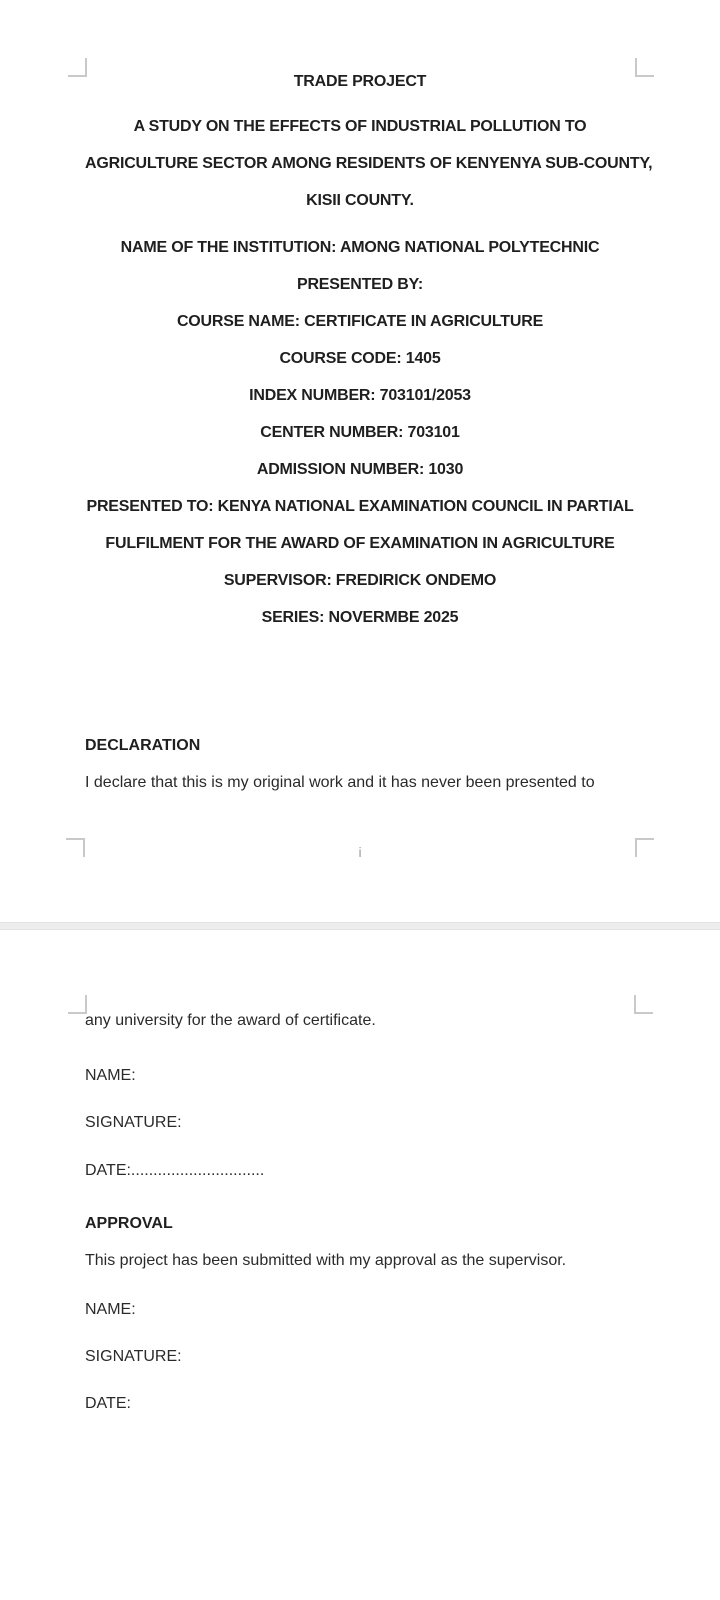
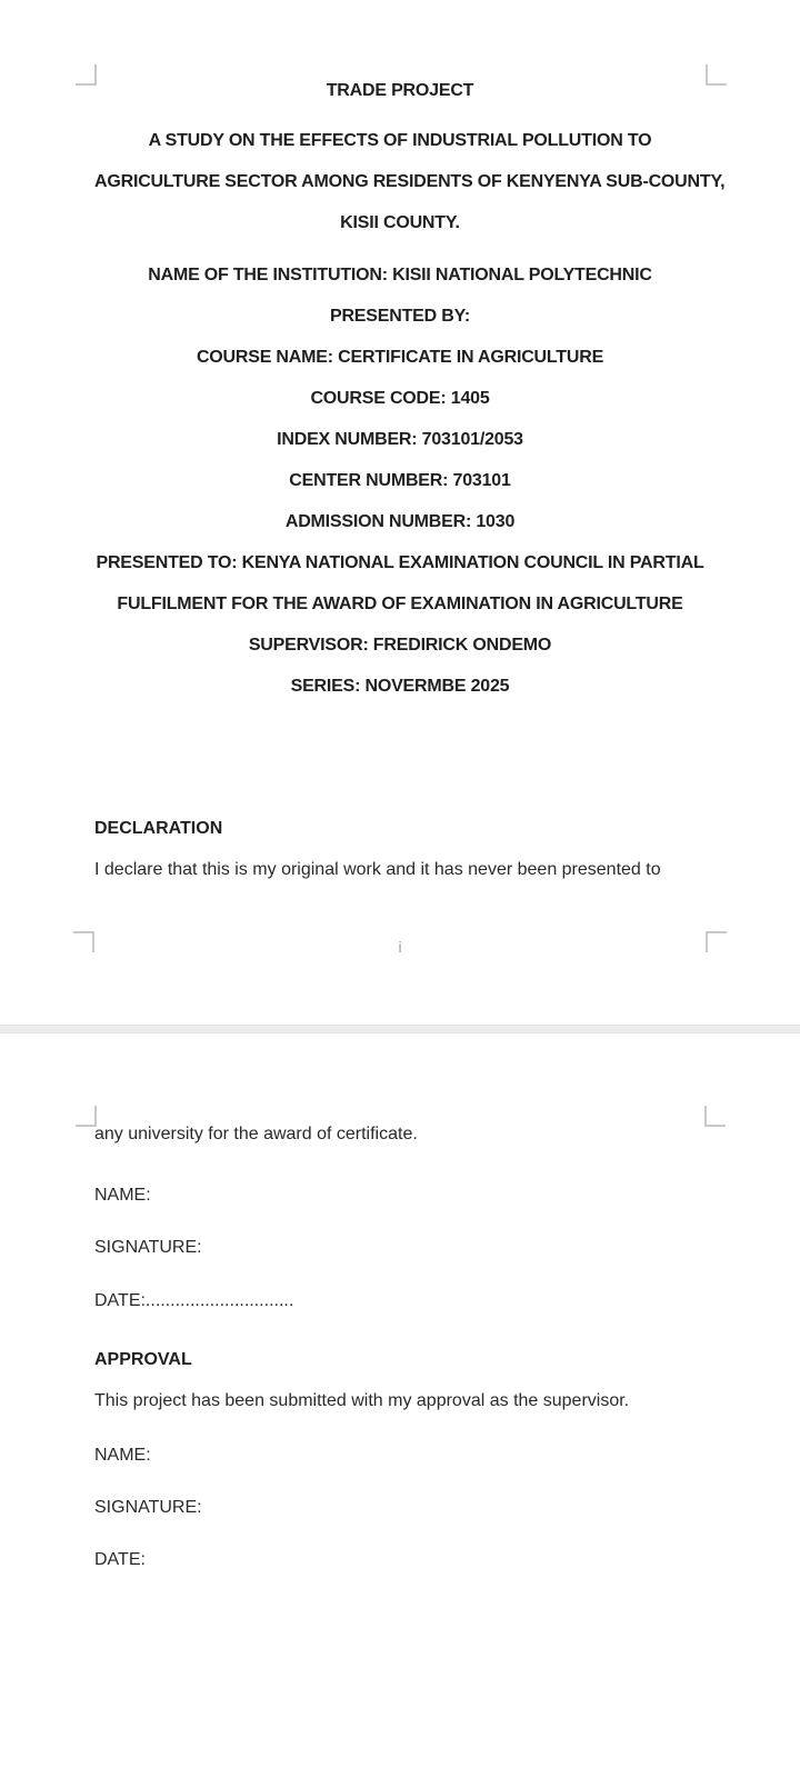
  TRADE PROJECT
  A STUDY ON THE EFFECTS OF INDUSTRIAL POLLUTION TO
  AGRICULTURE SECTOR AMONG RESIDENTS OF KENYENYA SUB-COUNTY,
  KISII COUNTY.
- NAME OF THE INSTITUTION: AMONG NATIONAL POLYTECHNIC
+ NAME OF THE INSTITUTION: KISII NATIONAL POLYTECHNIC
  PRESENTED BY:
  COURSE NAME: CERTIFICATE IN AGRICULTURE
  COURSE CODE: 1405
  INDEX NUMBER: 703101/2053
  CENTER NUMBER: 703101
  ADMISSION NUMBER: 1030
  PRESENTED TO: KENYA NATIONAL EXAMINATION COUNCIL IN PARTIAL
  FULFILMENT FOR THE AWARD OF EXAMINATION IN AGRICULTURE
  SUPERVISOR: FREDIRICK ONDEMO
  SERIES: NOVERMBE 2025
  DECLARATION
  I declare that this is my original work and it has never been presented to
  i
  any university for the award of certificate.
  NAME:
  SIGNATURE:
  DATE:..............................
  APPROVAL
  This project has been submitted with my approval as the supervisor.
  NAME:
  SIGNATURE:
  DATE:
